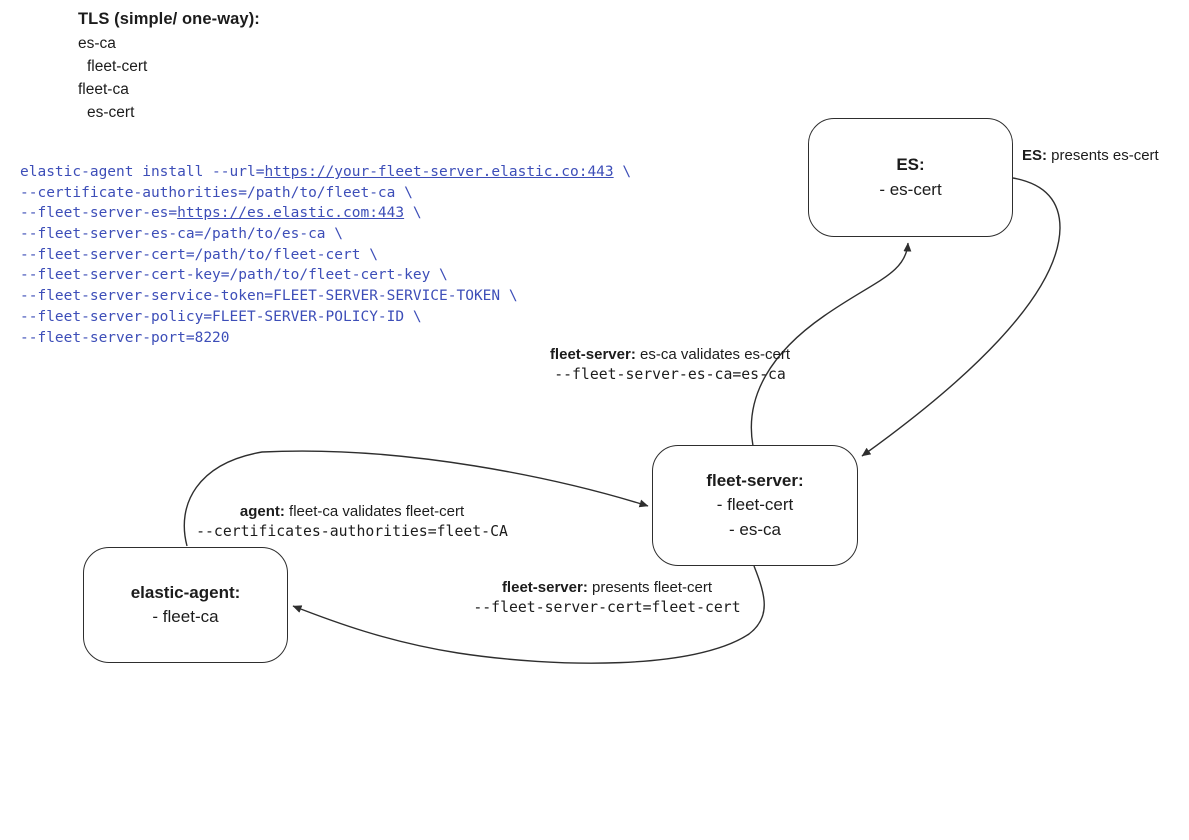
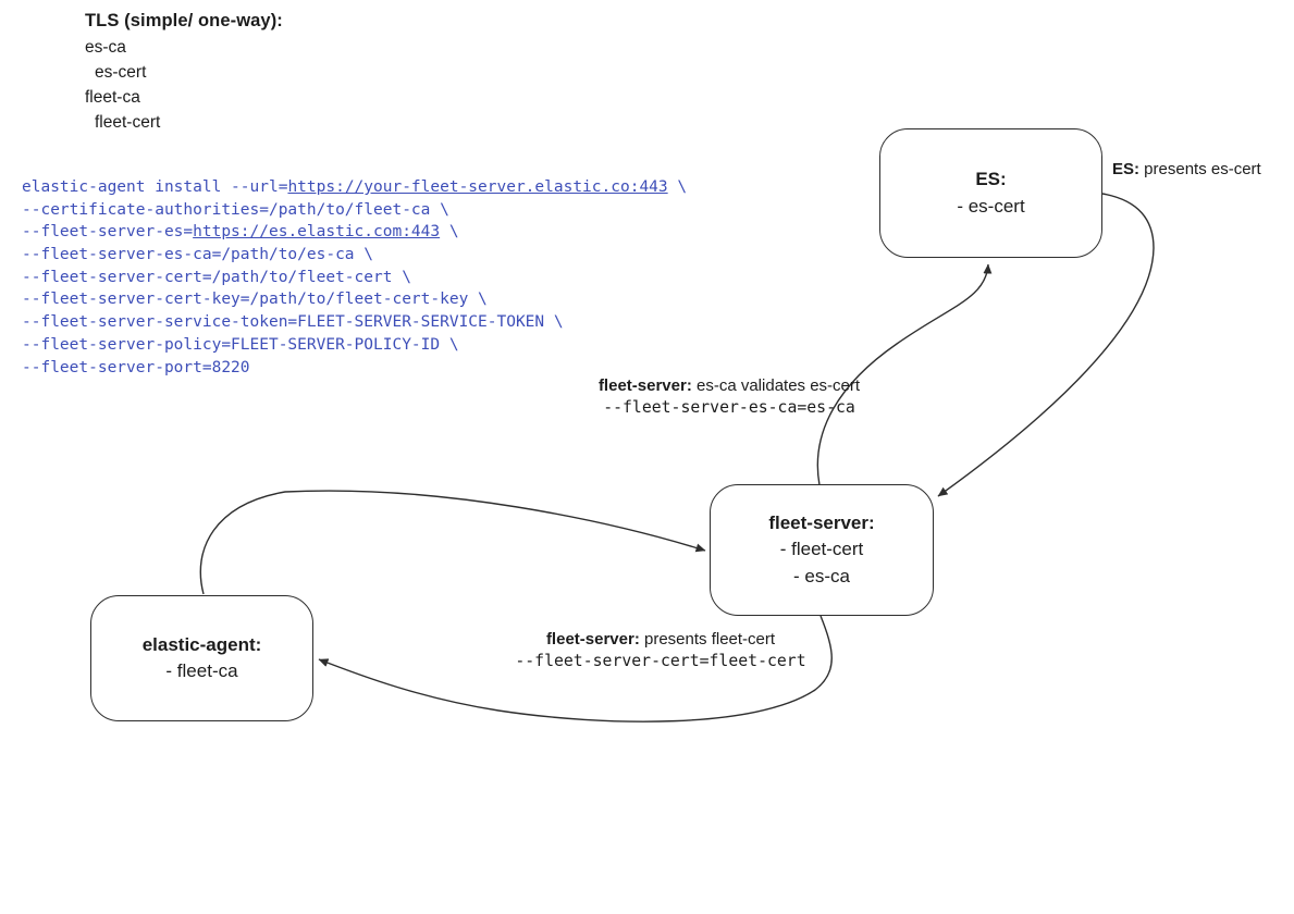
  TLS (simple/ one-way):
  es-ca
- fleet-cert
+ es-cert
  fleet-ca
- es-cert
+ fleet-cert
  elastic-agent install --url=https://your-fleet-server.elastic.co:443 \
  --certificate-authorities=/path/to/fleet-ca \
  --fleet-server-es=https://es.elastic.com:443 \
  --fleet-server-es-ca=/path/to/es-ca \
  --fleet-server-cert=/path/to/fleet-cert \
  --fleet-server-cert-key=/path/to/fleet-cert-key \
  --fleet-server-service-token=FLEET-SERVER-SERVICE-TOKEN \
  --fleet-server-policy=FLEET-SERVER-POLICY-ID \
  --fleet-server-port=8220
  ES:
  - es-cert
  fleet-server:
  - fleet-cert
  - es-ca
  elastic-agent:
  - fleet-ca
  ES: presents es-cert
  fleet-server: es-ca validates es-cert
  --fleet-server-es-ca=es-ca
- agent: fleet-ca validates fleet-cert
- --certificates-authorities=fleet-CA
  fleet-server: presents fleet-cert
  --fleet-server-cert=fleet-cert
